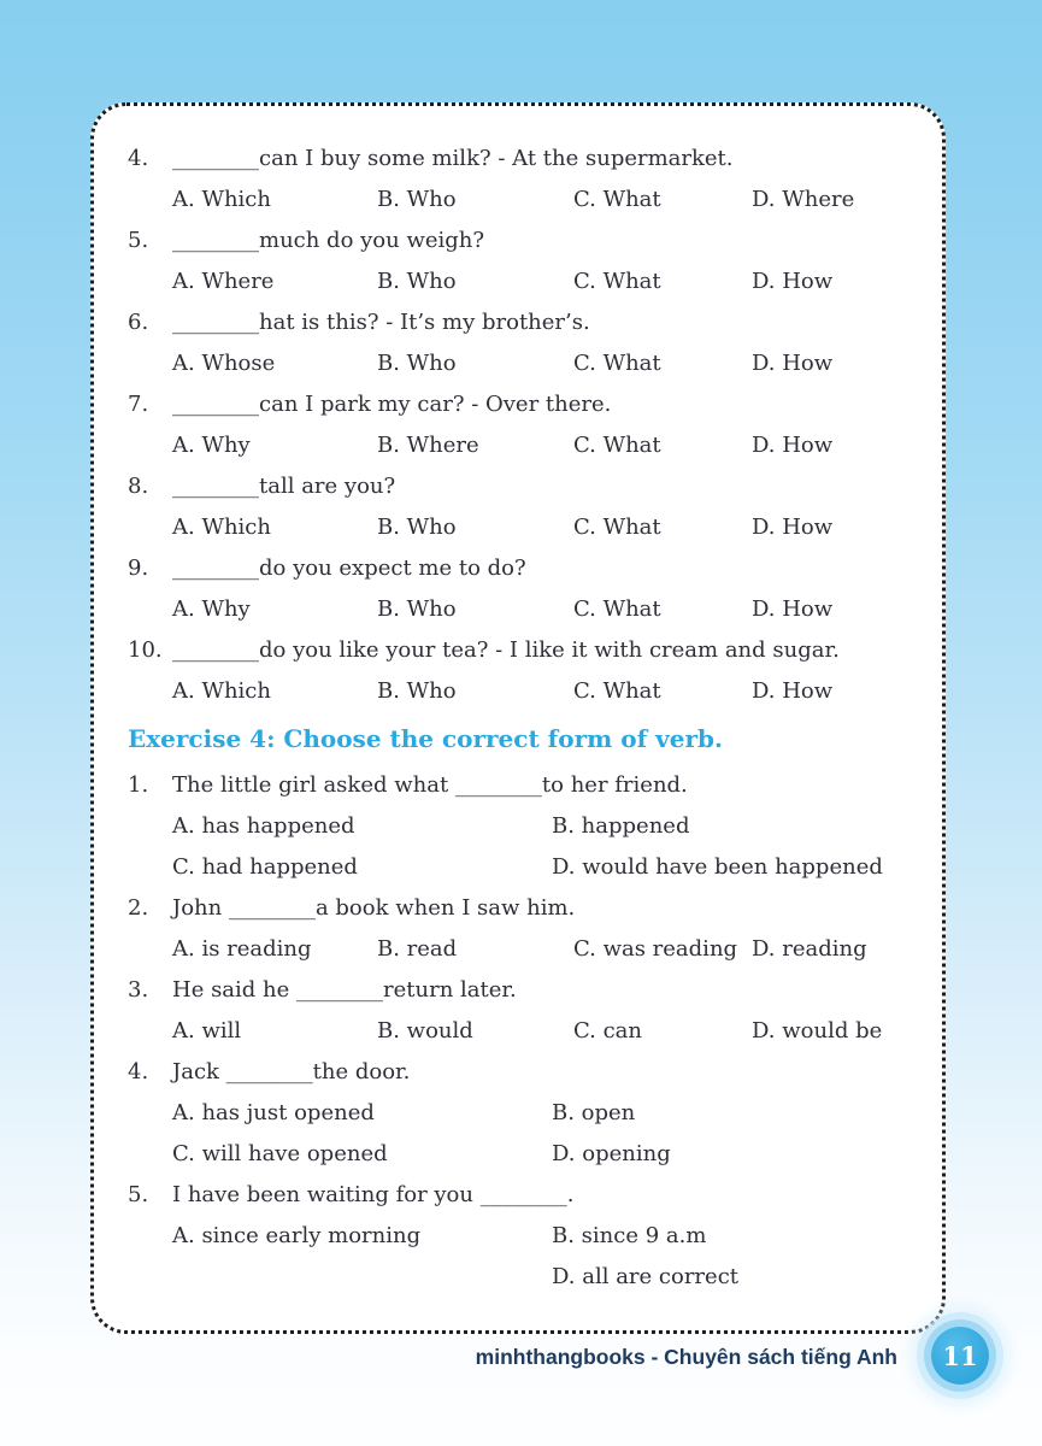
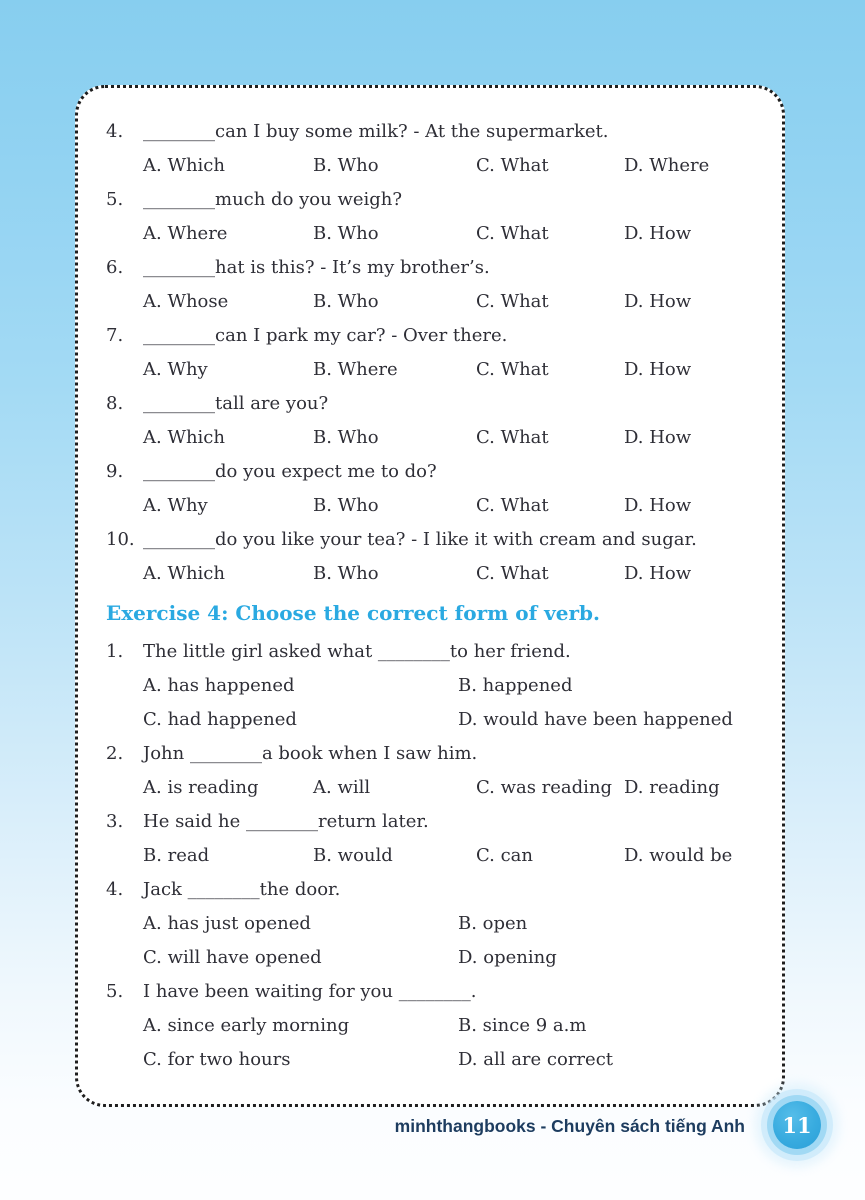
  4.
  ________can I buy some milk? - At the supermarket.
  A. Which
  B. Who
  C. What
  D. Where
  5.
  ________much do you weigh?
  A. Where
  B. Who
  C. What
  D. How
  6.
  ________hat is this? - It’s my brother’s.
  A. Whose
  B. Who
  C. What
  D. How
  7.
  ________can I park my car? - Over there.
  A. Why
  B. Where
  C. What
  D. How
  8.
  ________tall are you?
  A. Which
  B. Who
  C. What
  D. How
  9.
  ________do you expect me to do?
  A. Why
  B. Who
  C. What
  D. How
  10.
  ________do you like your tea? - I like it with cream and sugar.
  A. Which
  B. Who
  C. What
  D. How
  Exercise 4: Choose the correct form of verb.
  1.
  The little girl asked what ________to her friend.
  A. has happened
  B. happened
  C. had happened
  D. would have been happened
  2.
  John ________a book when I saw him.
  A. is reading
- B. read
+ A. will
  C. was reading
  D. reading
  3.
  He said he ________return later.
- A. will
+ B. read
  B. would
  C. can
  D. would be
  4.
  Jack ________the door.
  A. has just opened
  B. open
  C. will have opened
  D. opening
  5.
  I have been waiting for you ________.
  A. since early morning
  B. since 9 a.m
+ C. for two hours
  D. all are correct
  minhthangbooks - Chuyên sách tiếng Anh
  11
